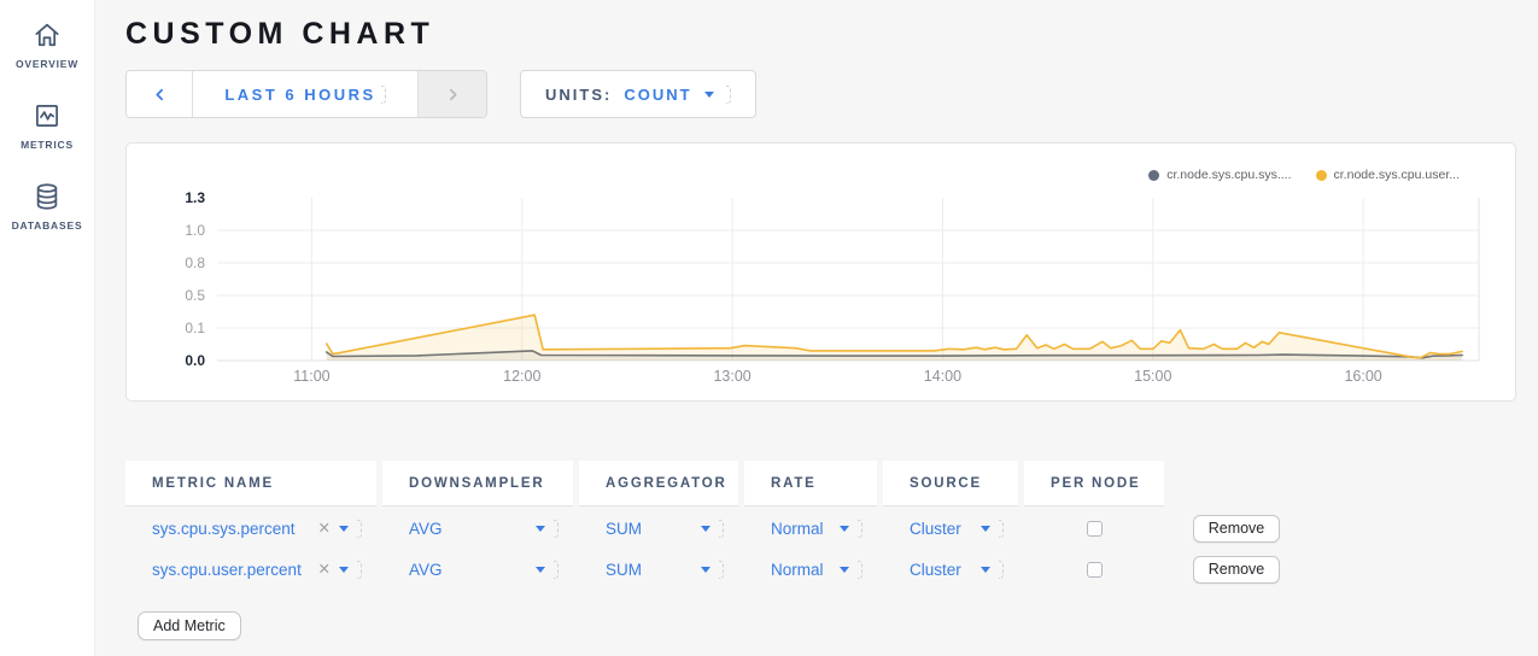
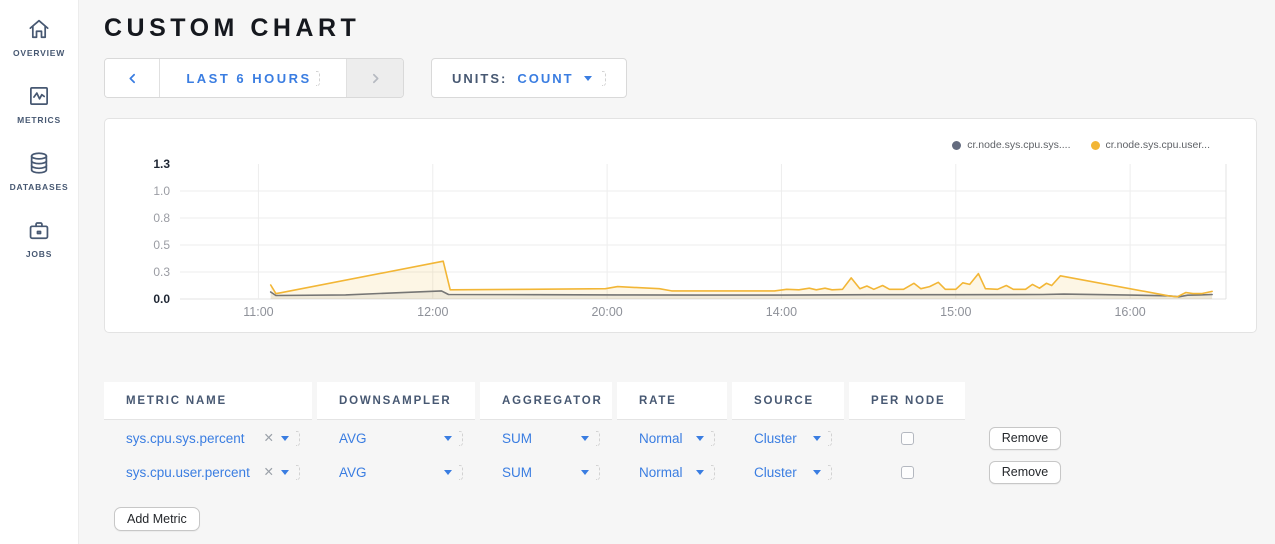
  OVERVIEW
  METRICS
  DATABASES
+ JOBS
  CUSTOM CHART
  LAST 6 HOURS
  UNITS:
  COUNT
  0.0
- 0.1
+ 0.3
  0.5
  0.8
  1.0
  1.3
  11:00
  12:00
- 13:00
+ 20:00
  14:00
  15:00
  16:00
  cr.node.sys.cpu.sys....
  cr.node.sys.cpu.user...
  METRIC NAME
  DOWNSAMPLER
  AGGREGATOR
  RATE
  SOURCE
  PER NODE
  sys.cpu.sys.percent
  ✕
  AVG
  SUM
  Normal
  Cluster
  Remove
  sys.cpu.user.percent
  ✕
  AVG
  SUM
  Normal
  Cluster
  Remove
  Add Metric
